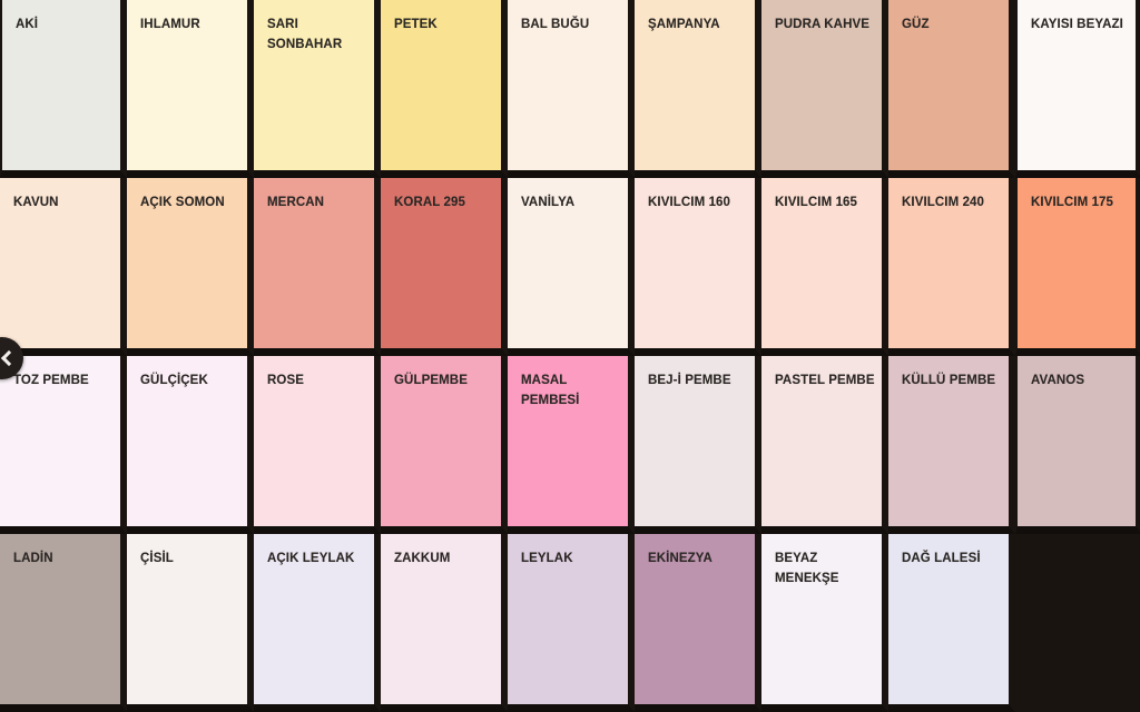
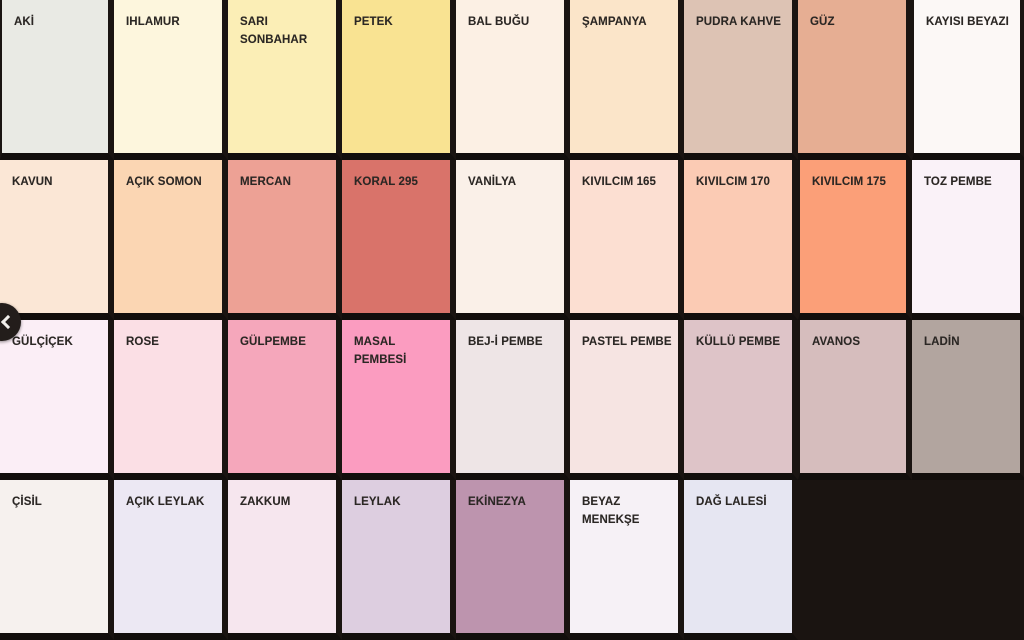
  AKİ
  IHLAMUR
  SARI SONBAHAR
  PETEK
  BAL BUĞU
  ŞAMPANYA
  PUDRA KAHVE
  GÜZ
  KAYISI BEYAZI
  KAVUN
  AÇIK SOMON
  MERCAN
  KORAL 295
  VANİLYA
- KIVILCIM 160
  KIVILCIM 165
- KIVILCIM 240
+ KIVILCIM 170
  KIVILCIM 175
  TOZ PEMBE
  GÜLÇİÇEK
  ROSE
  GÜLPEMBE
  MASAL PEMBESİ
  BEJ-İ PEMBE
  PASTEL PEMBE
  KÜLLÜ PEMBE
  AVANOS
  LADİN
  ÇİSİL
  AÇIK LEYLAK
  ZAKKUM
  LEYLAK
  EKİNEZYA
  BEYAZ MENEKŞE
  DAĞ LALESİ
